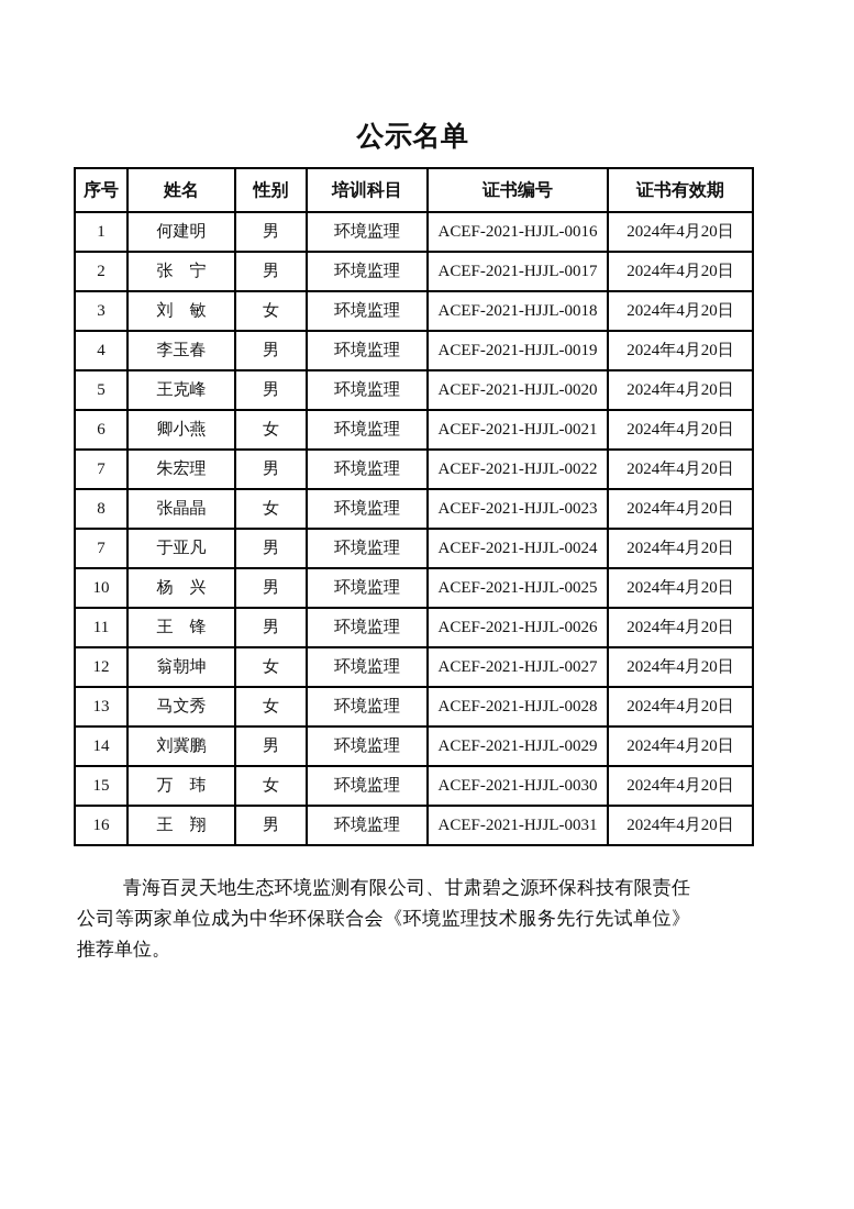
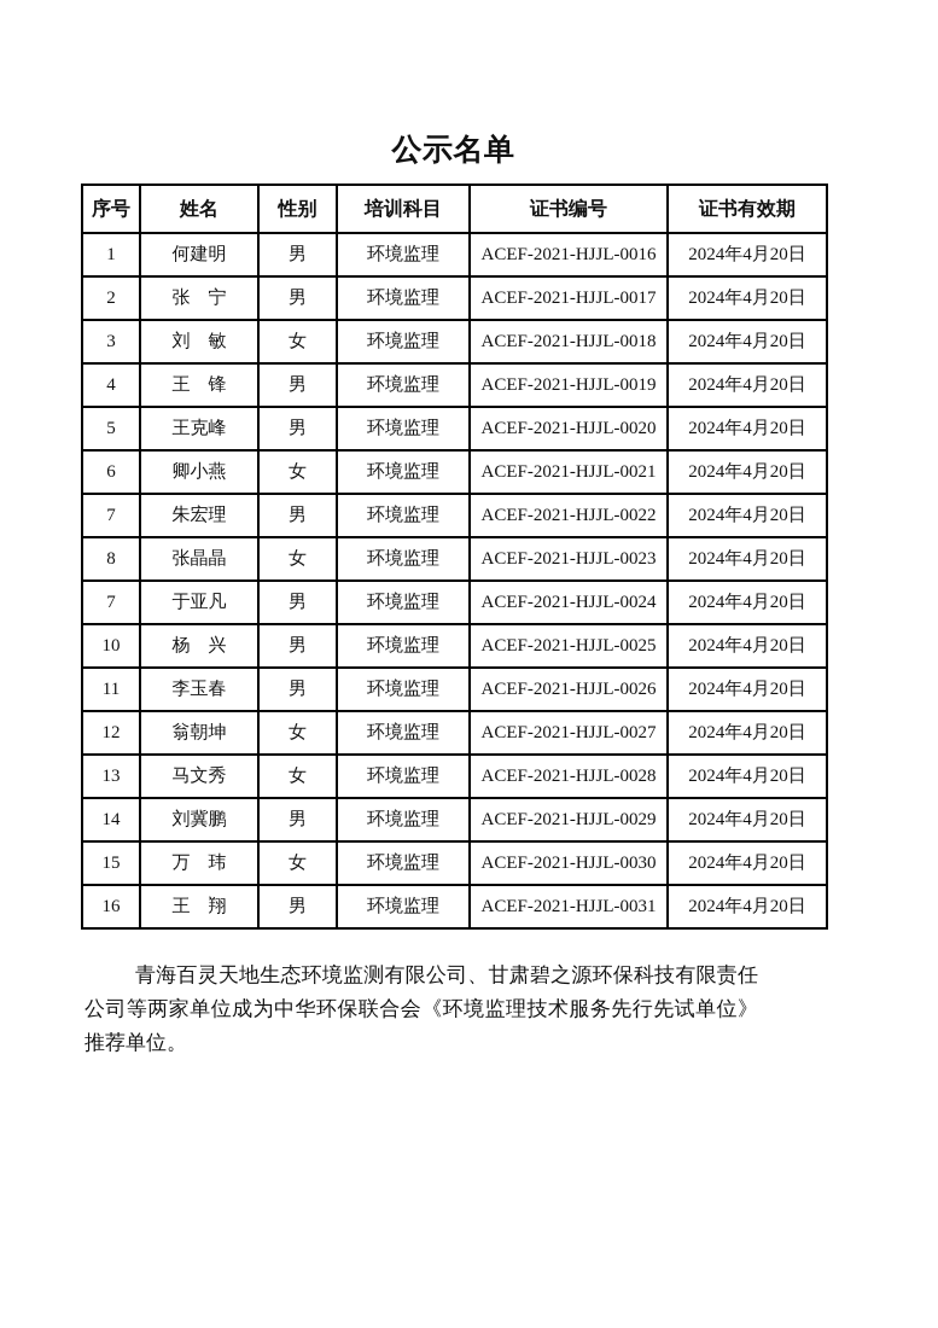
  公示名单
  序号	姓名	性别	培训科目	证书编号	证书有效期
  1	何建明	男	环境监理	ACEF-2021-HJJL-0016	2024年4月20日
  2	张 宁	男	环境监理	ACEF-2021-HJJL-0017	2024年4月20日
  3	刘 敏	女	环境监理	ACEF-2021-HJJL-0018	2024年4月20日
- 4	李玉春	男	环境监理	ACEF-2021-HJJL-0019	2024年4月20日
+ 4	王 锋	男	环境监理	ACEF-2021-HJJL-0019	2024年4月20日
  5	王克峰	男	环境监理	ACEF-2021-HJJL-0020	2024年4月20日
  6	卿小燕	女	环境监理	ACEF-2021-HJJL-0021	2024年4月20日
  7	朱宏理	男	环境监理	ACEF-2021-HJJL-0022	2024年4月20日
  8	张晶晶	女	环境监理	ACEF-2021-HJJL-0023	2024年4月20日
  7	于亚凡	男	环境监理	ACEF-2021-HJJL-0024	2024年4月20日
  10	杨 兴	男	环境监理	ACEF-2021-HJJL-0025	2024年4月20日
- 11	王 锋	男	环境监理	ACEF-2021-HJJL-0026	2024年4月20日
+ 11	李玉春	男	环境监理	ACEF-2021-HJJL-0026	2024年4月20日
  12	翁朝坤	女	环境监理	ACEF-2021-HJJL-0027	2024年4月20日
  13	马文秀	女	环境监理	ACEF-2021-HJJL-0028	2024年4月20日
  14	刘冀鹏	男	环境监理	ACEF-2021-HJJL-0029	2024年4月20日
  15	万 玮	女	环境监理	ACEF-2021-HJJL-0030	2024年4月20日
  16	王 翔	男	环境监理	ACEF-2021-HJJL-0031	2024年4月20日
  青海百灵天地生态环境监测有限公司、甘肃碧之源环保科技有限责任公司等两家单位成为中华环保联合会《环境监理技术服务先行先试单位》推荐单位。
